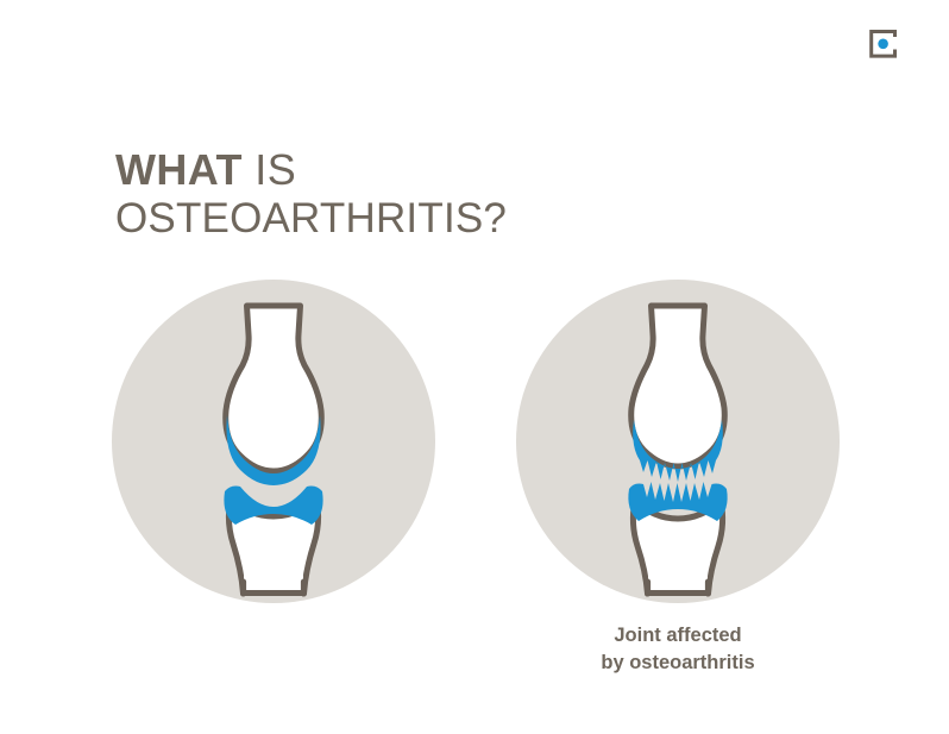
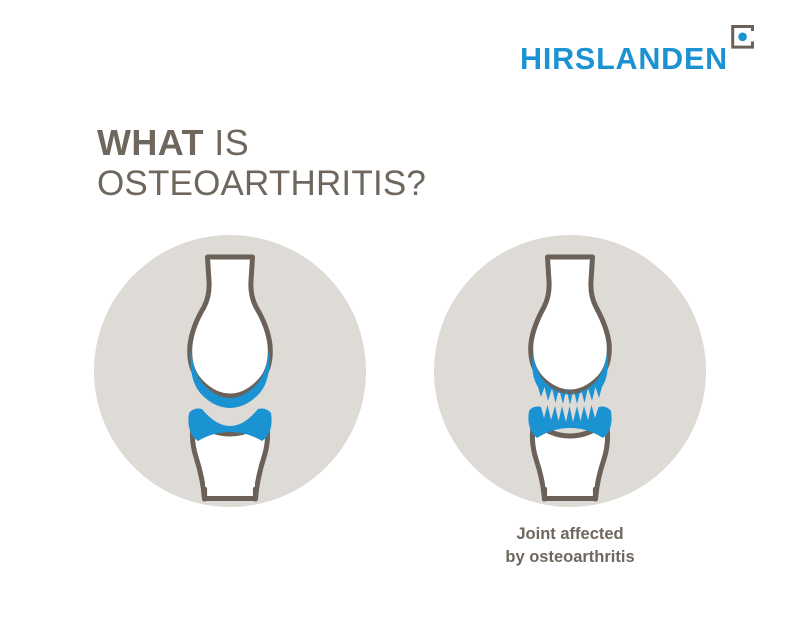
+ HIRSLANDEN
  WHAT IS
  OSTEOARTHRITIS?
  Joint affected
  by osteoarthritis
